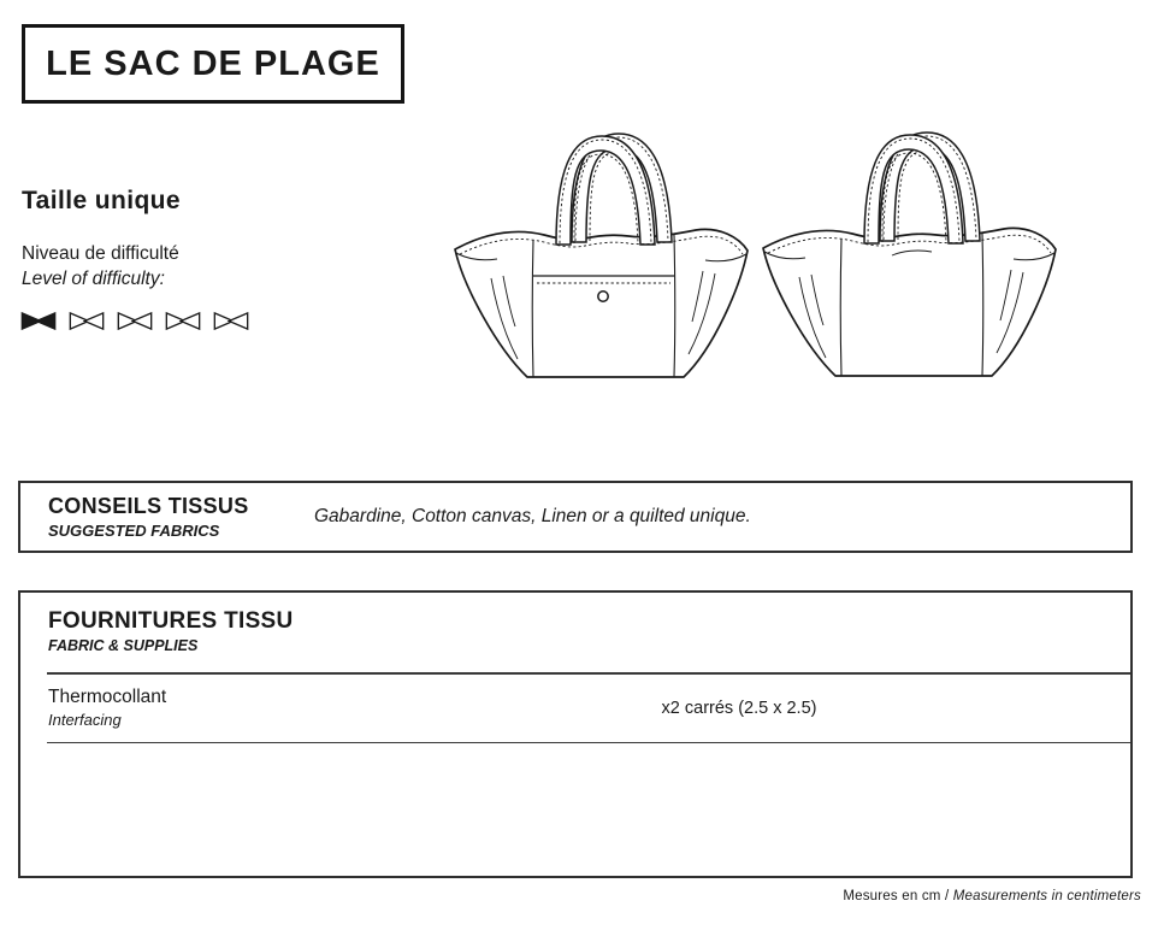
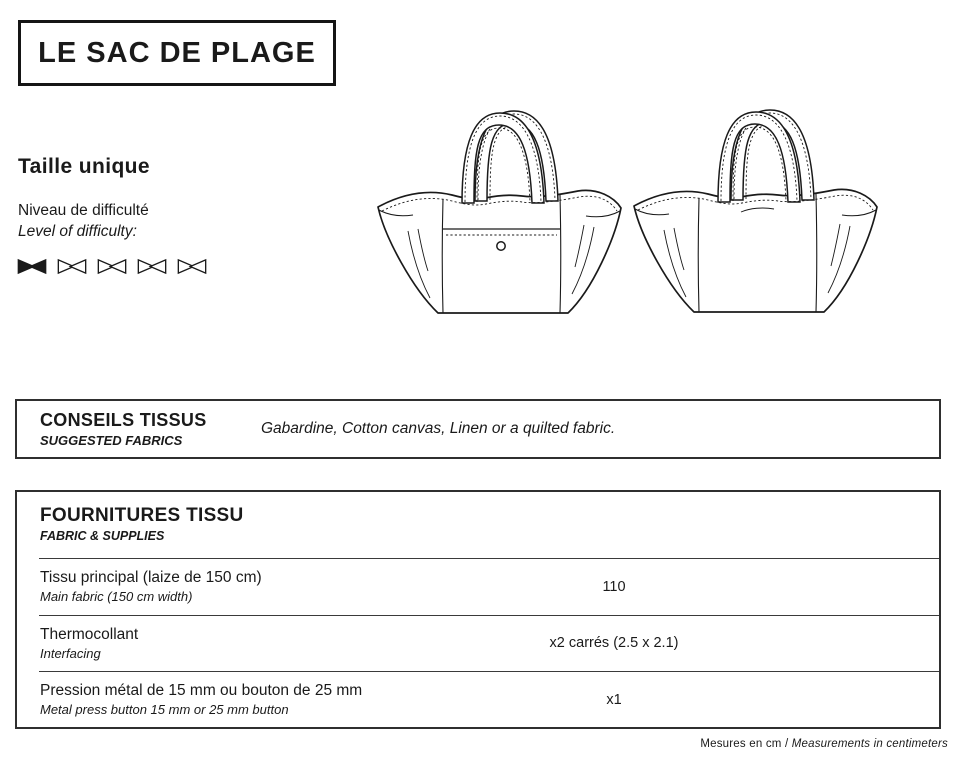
  LE SAC DE PLAGE
  Taille unique
  Niveau de difficulté
  Level of difficulty:
  CONSEILS TISSUS
  SUGGESTED FABRICS
- Gabardine, Cotton canvas, Linen or a quilted unique.
+ Gabardine, Cotton canvas, Linen or a quilted fabric.
  FOURNITURES TISSU
  FABRIC & SUPPLIES
+ Tissu principal (laize de 150 cm)
+ Main fabric (150 cm width)
+ 110
  Thermocollant
  Interfacing
- x2 carrés (2.5 x 2.5)
+ x2 carrés (2.5 x 2.1)
+ Pression métal de 15 mm ou bouton de 25 mm
+ Metal press button 15 mm or 25 mm button
+ x1
  Mesures en cm / Measurements in centimeters
